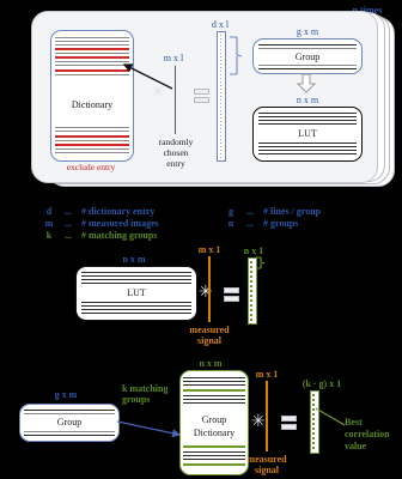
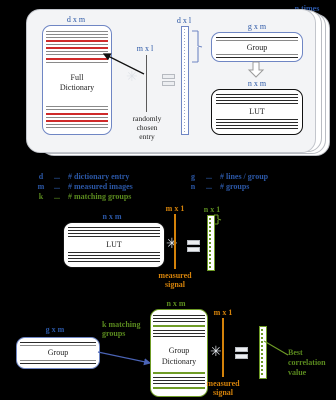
+ d x m
+ Full
  Dictionary
- exclude entry
  m x l
  randomly
  chosen
  entry
  ✳
  d x l
  g x m
  Group
  n x m
  LUT
  d ... # dictionary entry
  m ... # measured images
  k ... # matching groups
  g ... # lines / group
  n ... # groups
  n x m
  LUT
  ✳
  m x 1
  measured
  signal
  n x 1
  g x m
  Group
  k matching
  groups
  n x m
  Group
  Dictionary
  ✳
  m x 1
  measured
  signal
- (k · g) x 1
  Best
  correlation
  value
